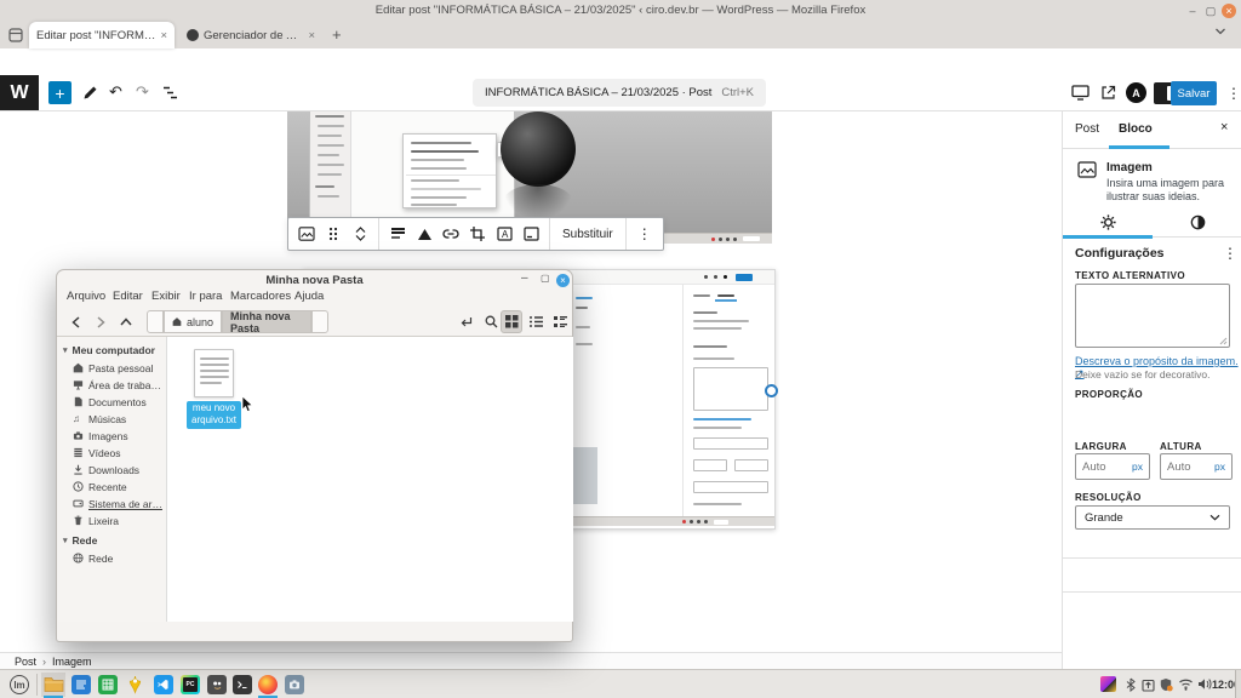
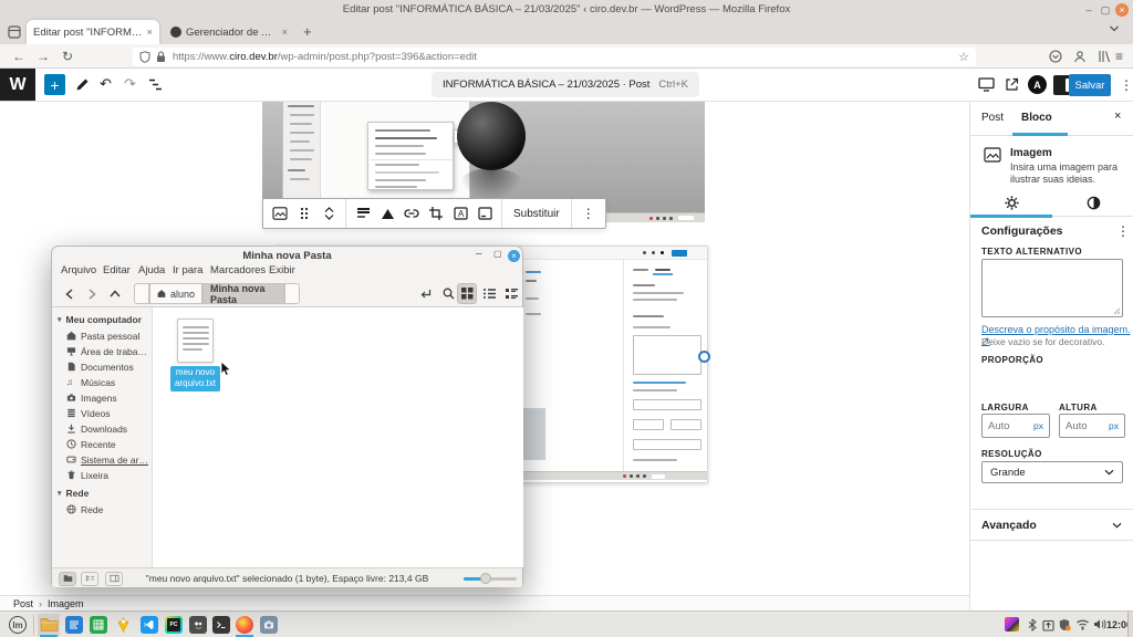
  Editar post "INFORMÁTICA BÁSICA – 21/03/2025" ‹ ciro.dev.br — WordPress — Mozilla Firefox
  –
  ▢
  ×
  Editar post "INFORMÁT
  ×
  ×
  +
+ ←
+ →
+ ↻
+ https://www.
+ ciro.dev.br
+ /wp-admin/post.php?post=396&action=edit
+ ☆
+ ≡
  W
  +
  ↶
  ↷
  INFORMÁTICA BÁSICA – 21/03/2025 · Post
  Ctrl+K
  A
  Salvar
  ⋮
  A
  Substituir
  ⋮
  Post
  ›
  Imagem
  Post
  Bloco
  ×
  Imagem
  Insira uma imagem para ilustrar suas ideias.
  Configurações
  ⋮
  TEXTO ALTERNATIVO
  Descreva o propósito da imagem. ↗
  Deixe vazio se for decorativo.
  PROPORÇÃO
  LARGURA
  ALTURA
  Auto
  px
  Auto
  px
  RESOLUÇÃO
  Grande
+ Avançado
  Minha nova Pasta
  –
  ▢
  ×
  Arquivo
  Editar
- Exibir
+ Ajuda
  Ir para
  Marcadores
- Ajuda
+ Exibir
  aluno
  Minha nova Pasta
  Meu computador
  Pasta pessoal
  Área de traba…
  Documentos
  ♫
  Músicas
  Imagens
  Vídeos
  Downloads
  Recente
  Sistema de ar…
  Lixeira
  Rede
  Rede
  meu novo arquivo.txt
+ "meu novo arquivo.txt" selecionado (1 byte), Espaço livre: 213,4 GB
  lm
  12:0
